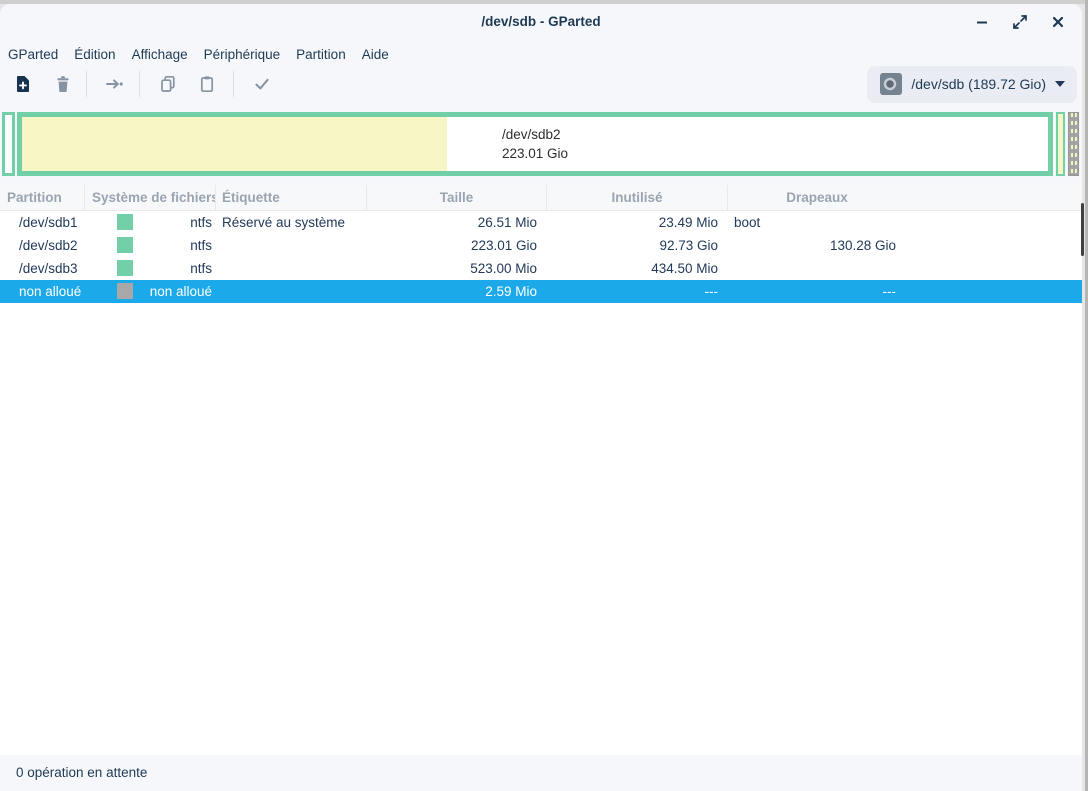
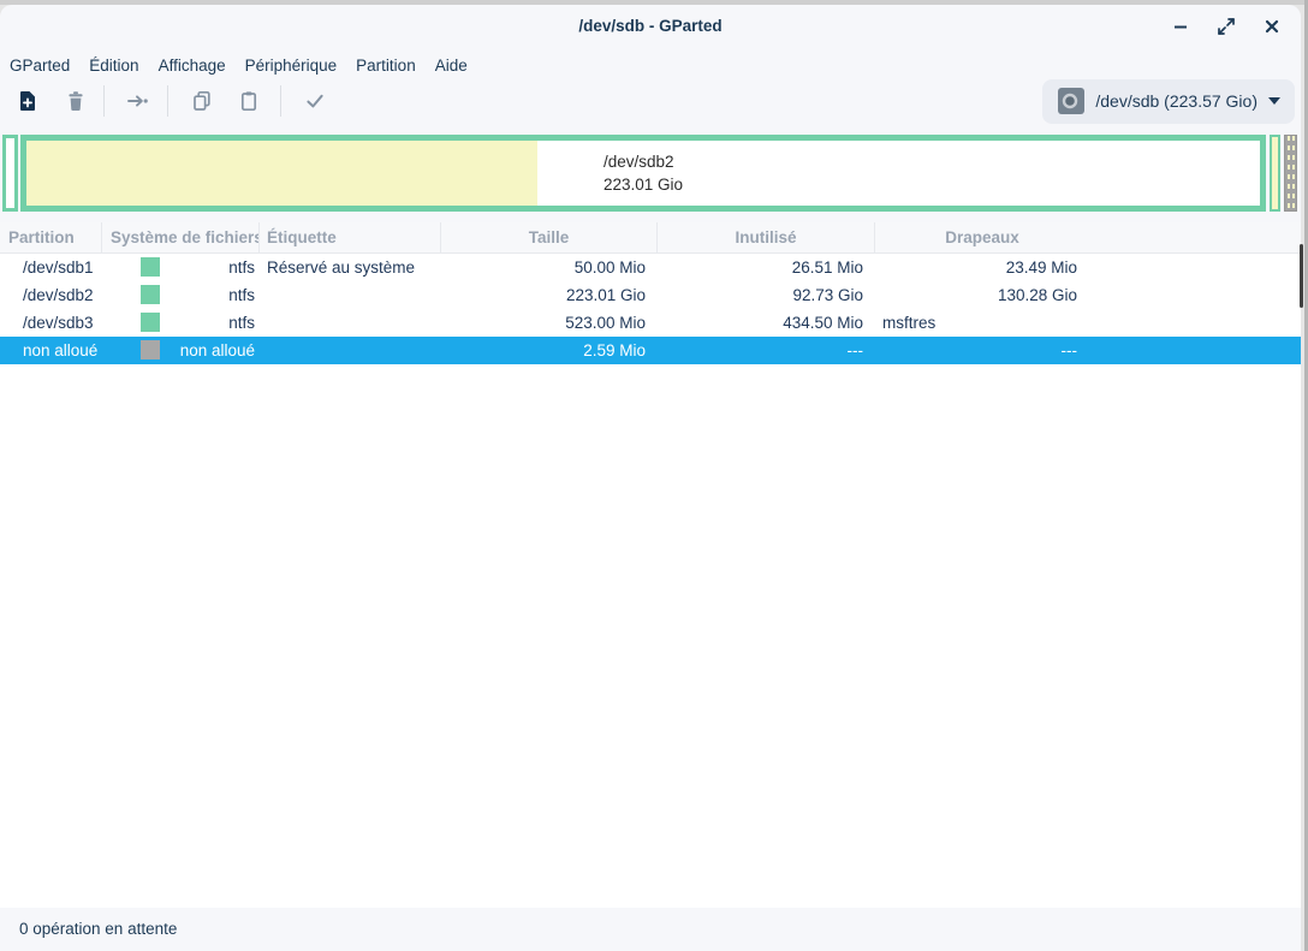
  /dev/sdb - GParted
  GParted
  Édition
  Affichage
  Périphérique
  Partition
  Aide
- /dev/sdb (189.72 Gio)
+ /dev/sdb (223.57 Gio)
  /dev/sdb2
  223.01 Gio
  Partition
  Système de fichiers
  Étiquette
  Taille
  Inutilisé
  Drapeaux
  /dev/sdb1
  ntfs
  Réservé au système
+ 50.00 Mio
  26.51 Mio
  23.49 Mio
- boot
  /dev/sdb2
  ntfs
  223.01 Gio
  92.73 Gio
  130.28 Gio
  /dev/sdb3
  ntfs
  523.00 Mio
  434.50 Mio
+ msftres
  non alloué
  non alloué
  2.59 Mio
  ---
  ---
  0 opération en attente
